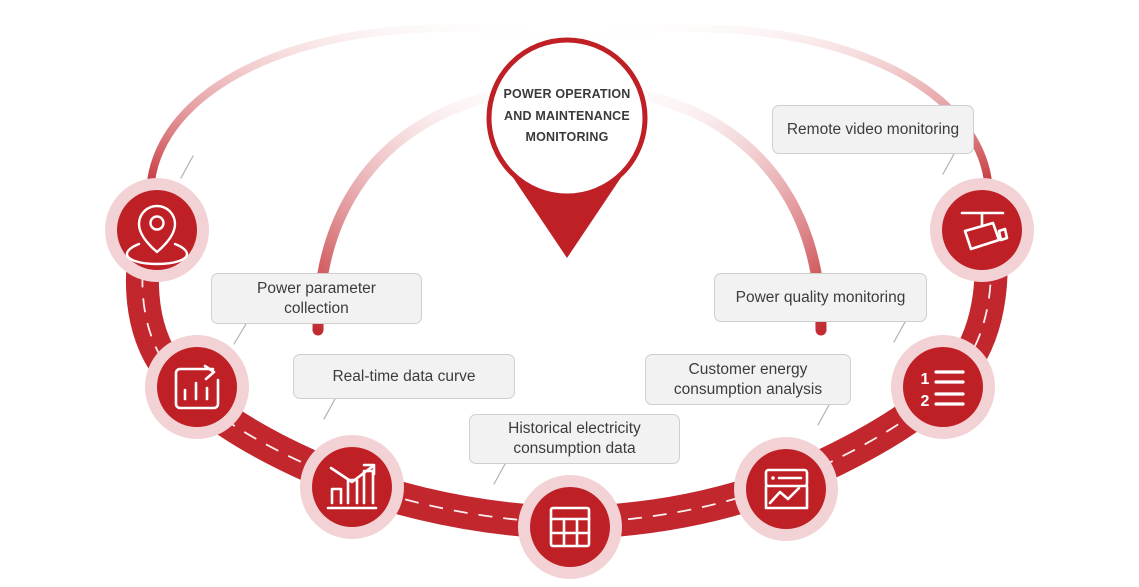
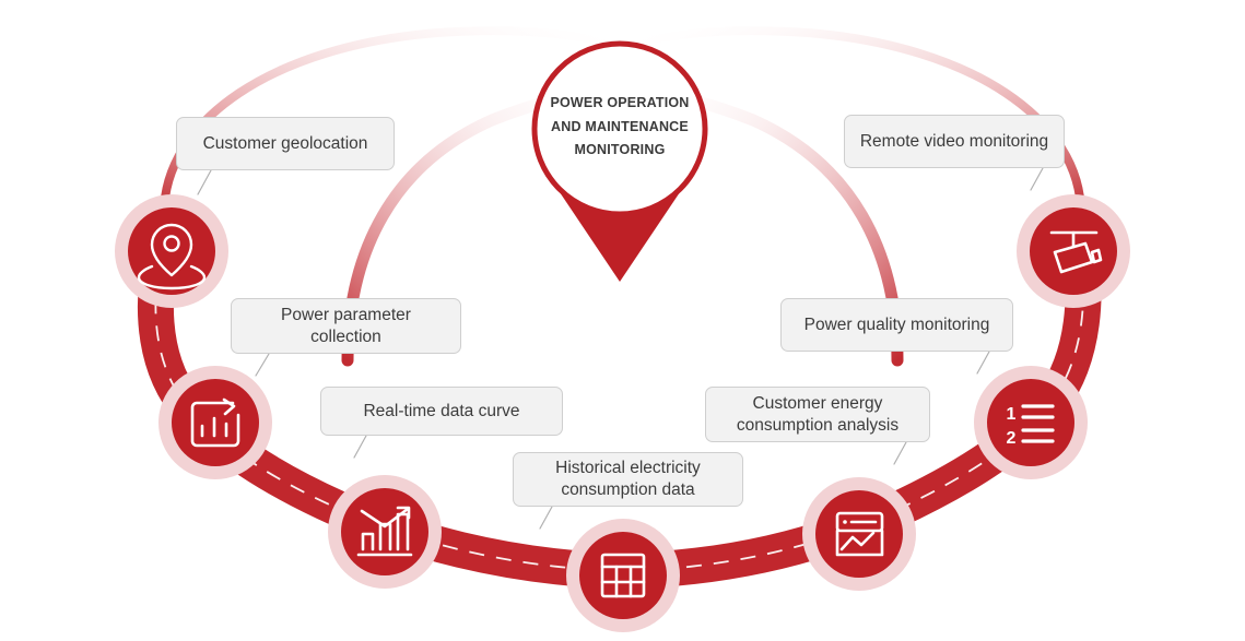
  1
  2
  POWER OPERATION
  AND MAINTENANCE
  MONITORING
+ Customer geolocation
  Power parameter
  collection
  Real-time data curve
  Historical electricity
  consumption data
  Customer energy
  consumption analysis
  Power quality monitoring
  Remote video monitoring
